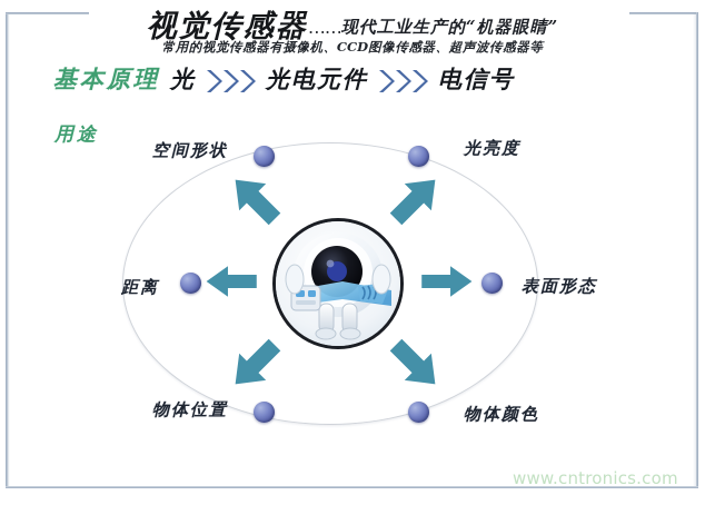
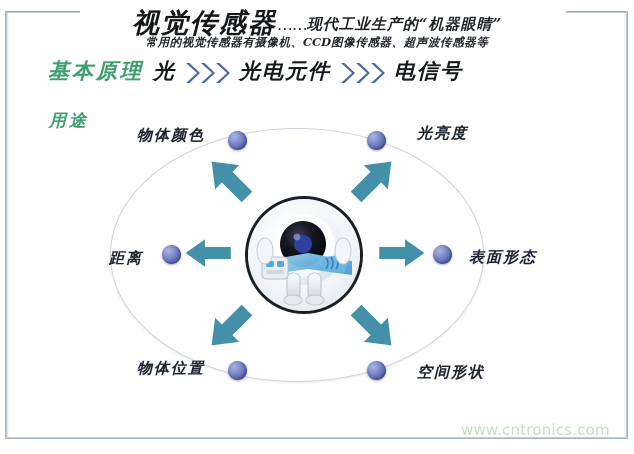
  视觉传感器……现代工业生产的“机器眼睛”
  常用的视觉传感器有摄像机、CCD图像传感器、超声波传感器等
  基本原理
  光
  光电元件
  电信号
  用途
- 空间形状
+ 物体颜色
  光亮度
  距离
  表面形态
  物体位置
- 物体颜色
+ 空间形状
  www.cntronics.com
